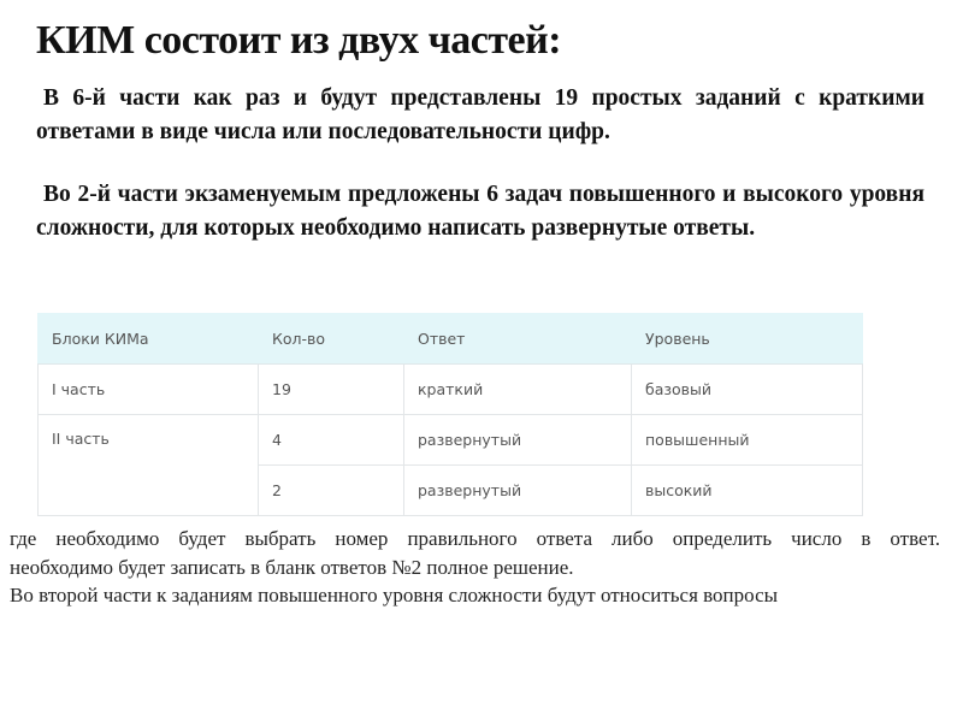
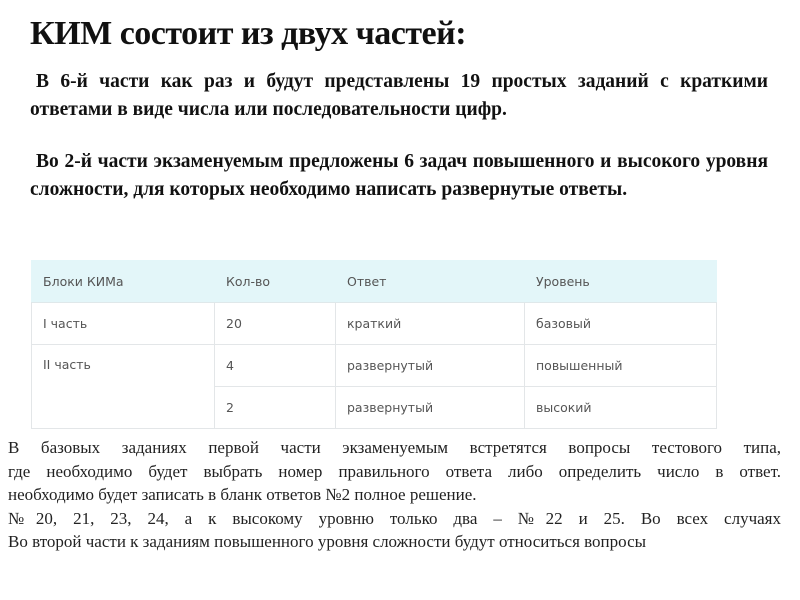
  КИМ состоит из двух частей:
  В 6-й части как раз и будут представлены 19 простых заданий с краткими ответами в виде числа или последовательности цифр.
  Во 2-й части экзаменуемым предложены 6 задач повышенного и высокого уровня сложности, для которых необходимо написать развернутые ответы.
  Блоки КИМа	Кол-во	Ответ	Уровень
- I часть	19	краткий	базовый
+ I часть	20	краткий	базовый
  II часть	4	развернутый	повышенный
  2	развернутый	высокий
+ В базовых заданиях первой части экзаменуемым встретятся вопросы тестового типа,
  где необходимо будет выбрать номер правильного ответа либо определить число в ответ.
  необходимо будет записать в бланк ответов №2 полное решение.
+ №20, 21, 23, 24, а к высокому уровню только два – №22 и 25. Во всех случаях
  Во второй части к заданиям повышенного уровня сложности будут относиться вопросы
